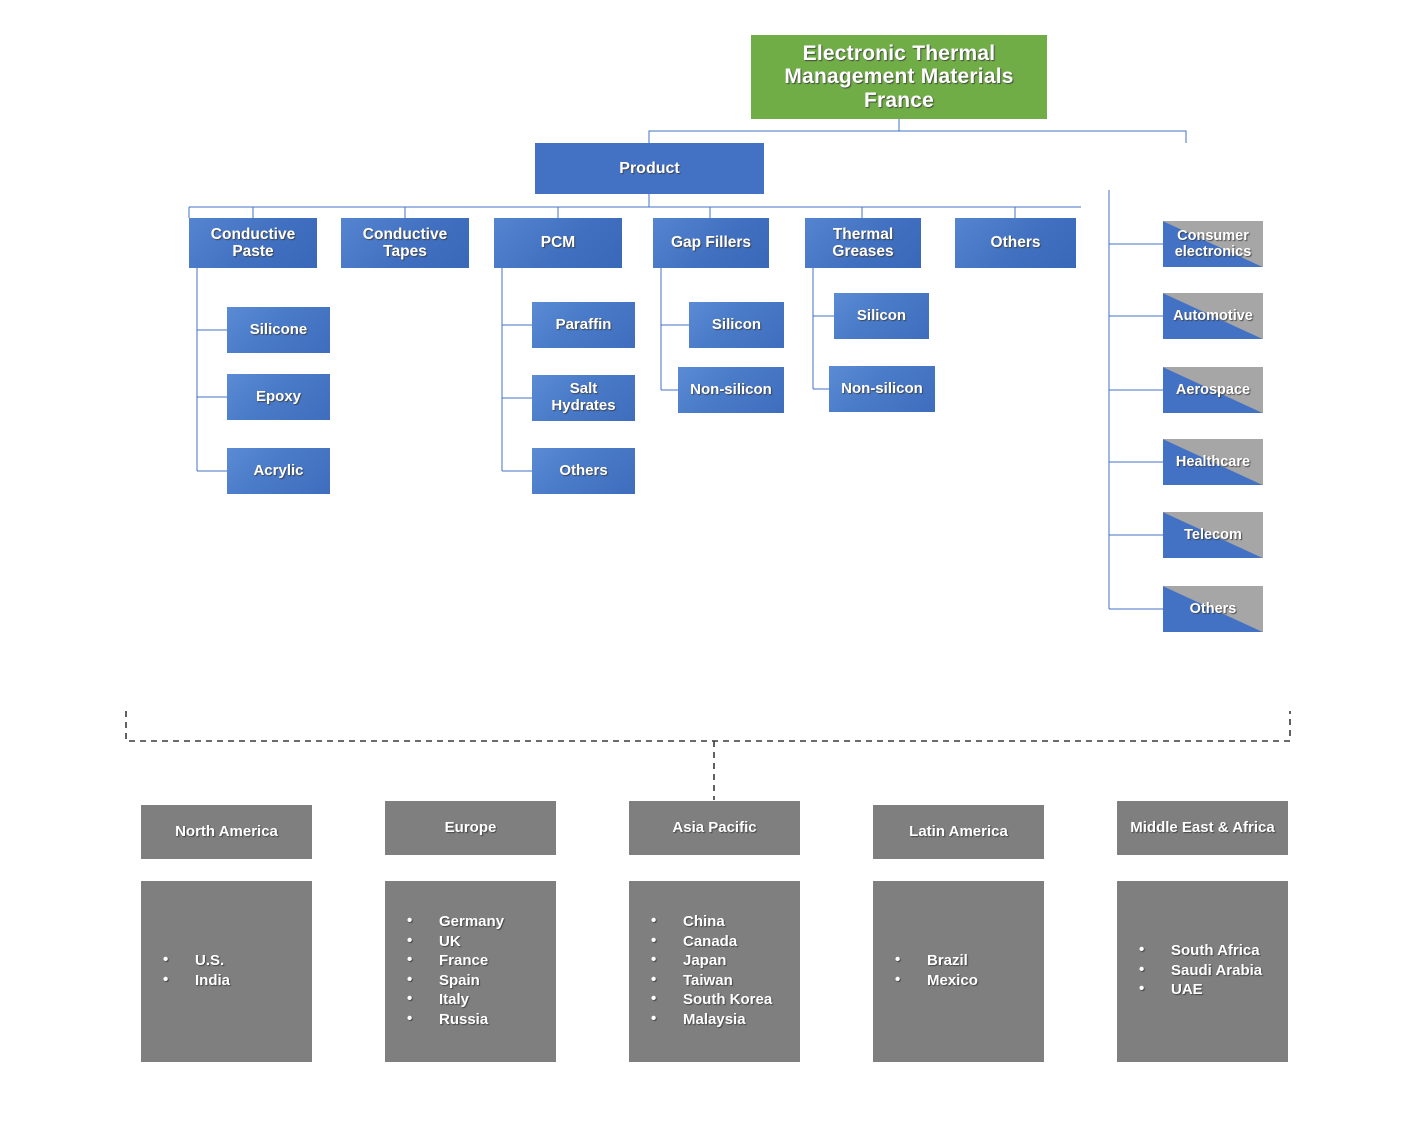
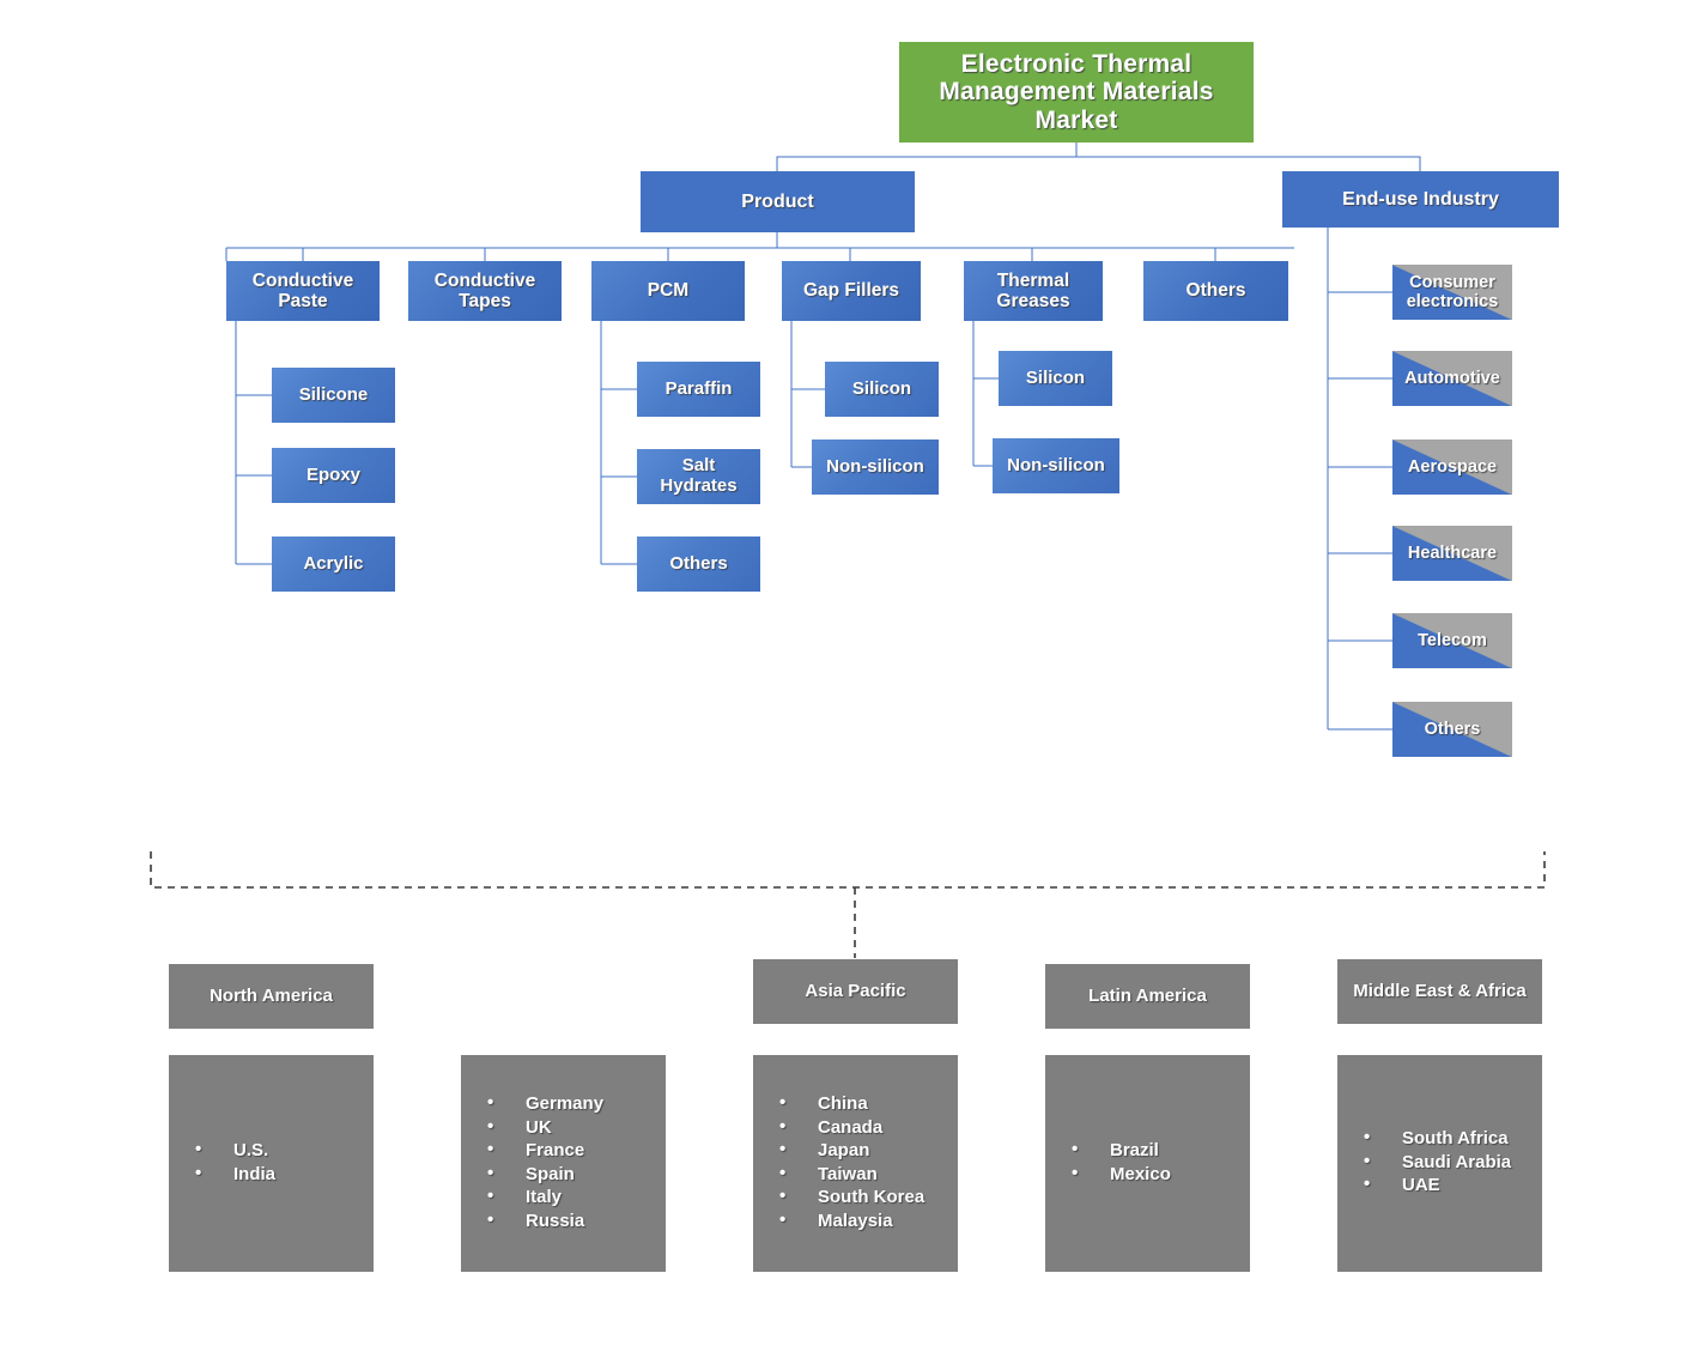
- Electronic Thermal Management Materials France
+ Electronic Thermal Management Materials Market
  Product
+ End-use Industry
  Conductive Paste
  Conductive Tapes
  PCM
  Gap Fillers
  Thermal Greases
  Others
  Silicone
  Epoxy
  Acrylic
  Paraffin
  Salt Hydrates
  Others
  Silicon
  Non-silicon
  Silicon
  Non-silicon
  Consumer electronics
  Automotive
  Aerospace
  Healthcare
  Telecom
  Others
  North America
- Europe
  Asia Pacific
  Latin America
  Middle East & Africa
  •
  U.S.
  •
  India
  •
  Germany
  •
  UK
  •
  France
  •
  Spain
  •
  Italy
  •
  Russia
  •
  China
  •
  Canada
  •
  Japan
  •
  Taiwan
  •
  South Korea
  •
  Malaysia
  •
  Brazil
  •
  Mexico
  •
  South Africa
  •
  Saudi Arabia
  •
  UAE
